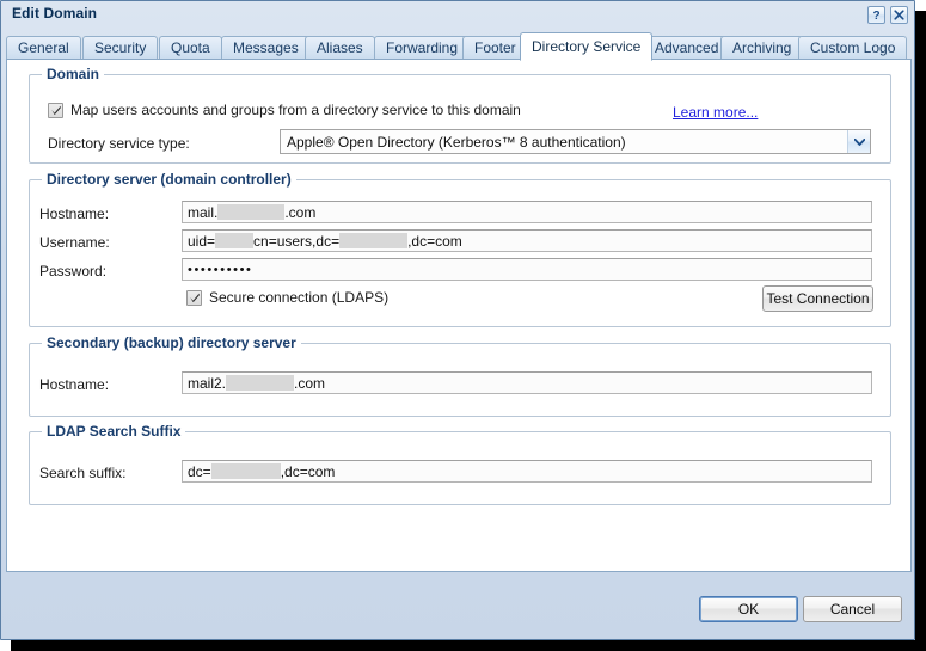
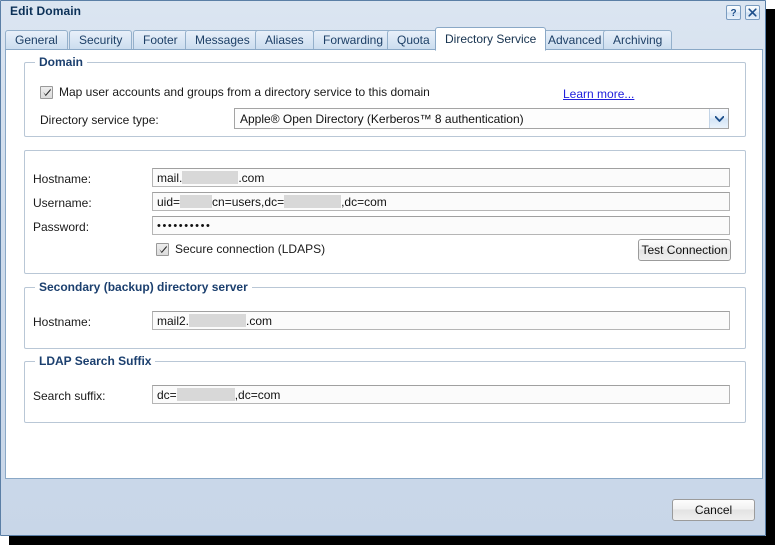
  Edit Domain
  ?
  General
  Security
- Quota
+ Footer
  Messages
  Aliases
  Forwarding
- Footer
+ Quota
  Directory Service
  Advanced
  Archiving
- Custom Logo
  Domain
- Map users accounts and groups from a directory service to this domain
+ Map user accounts and groups from a directory service to this domain
  Learn more...
  Directory service type:
  Apple® Open Directory (Kerberos™ 8 authentication)
- Directory server (domain controller)
  Hostname:
  mail.
  .com
  Username:
  uid=
  cn=users,dc=
  ,dc=com
  Password:
  ••••••••••
  Secure connection (LDAPS)
  Test Connection
  Secondary (backup) directory server
  Hostname:
  mail2.
  .com
  LDAP Search Suffix
  Search suffix:
  dc=
  ,dc=com
- OK
  Cancel
